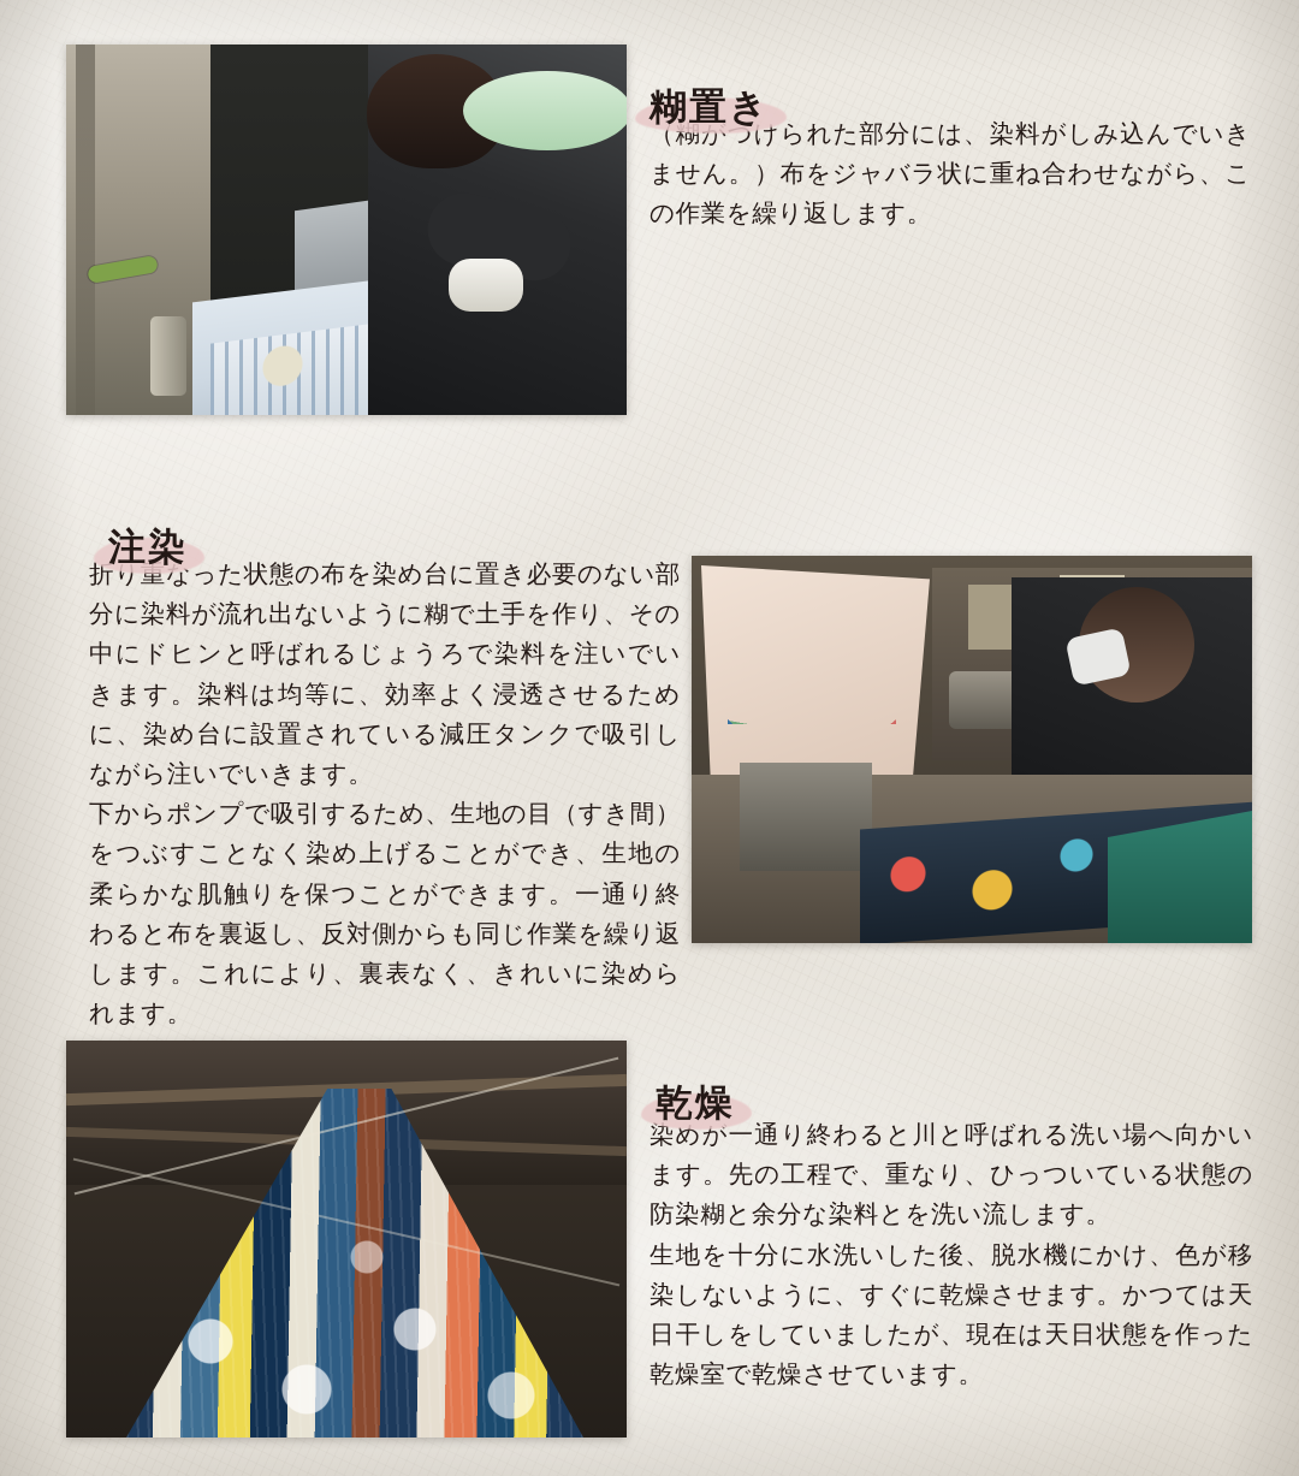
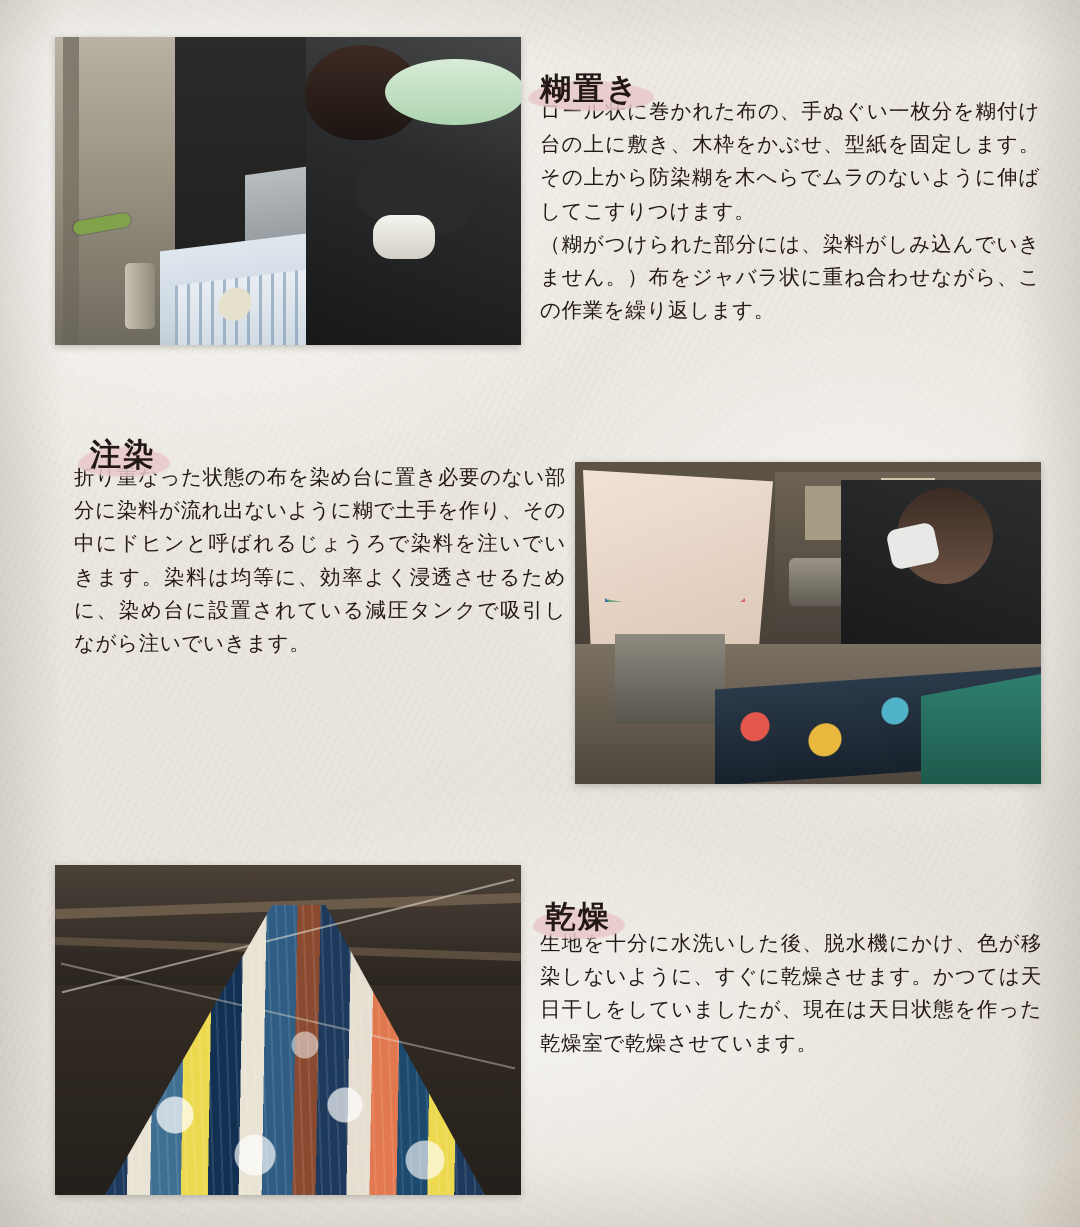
  糊置き
+ ロール状に巻かれた布の、手ぬぐい一枚分を糊付け台の上に敷き、木枠をかぶせ、型紙を固定します。その上から防染糊を木へらでムラのないように伸ばしてこすりつけます。
  （糊がつけられた部分には、染料がしみ込んでいきません。）布をジャバラ状に重ね合わせながら、この作業を繰り返します。
  注染
  折り重なった状態の布を染め台に置き必要のない部分に染料が流れ出ないように糊で土手を作り、その中にドヒンと呼ばれるじょうろで染料を注いでいきます。染料は均等に、効率よく浸透させるために、染め台に設置されている減圧タンクで吸引しながら注いでいきます。
- 下からポンプで吸引するため、生地の目（すき間）をつぶすことなく染め上げることができ、生地の柔らかな肌触りを保つことができます。一通り終わると布を裏返し、反対側からも同じ作業を繰り返します。これにより、裏表なく、きれいに染められます。
  乾燥
- 染めが一通り終わると川と呼ばれる洗い場へ向かいます。先の工程で、重なり、ひっついている状態の防染糊と余分な染料とを洗い流します。
  生地を十分に水洗いした後、脱水機にかけ、色が移染しないように、すぐに乾燥させます。かつては天日干しをしていましたが、現在は天日状態を作った乾燥室で乾燥させています。
